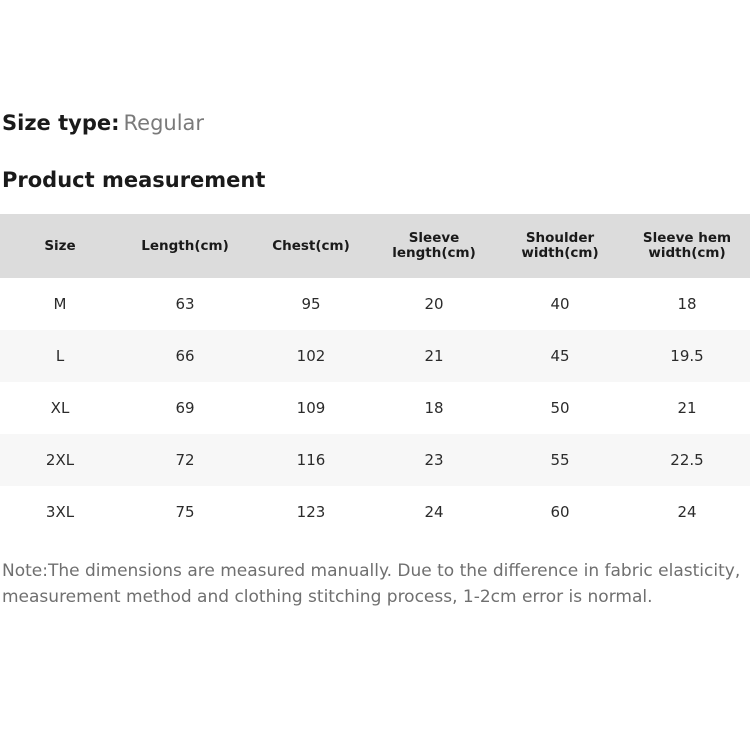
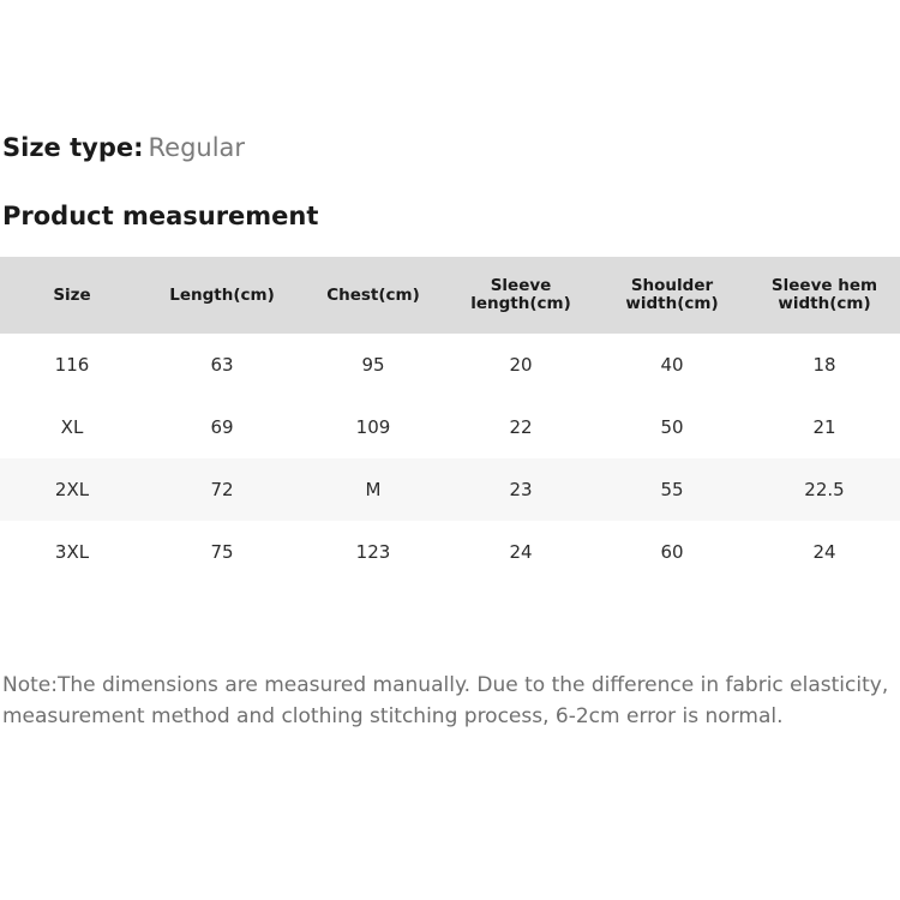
  Size type: Regular
  Product measurement
  Size	Length(cm)	Chest(cm)	Sleeve length(cm)	Shoulder width(cm)	Sleeve hem width(cm)
- M	63	95	20	40	18
+ 116	63	95	20	40	18
- L	66	102	21	45	19.5
- XL	69	109	18	50	21
+ XL	69	109	22	50	21
- 2XL	72	116	23	55	22.5
+ 2XL	72	M	23	55	22.5
  3XL	75	123	24	60	24
- Note:The dimensions are measured manually. Due to the difference in fabric elasticity, measurement method and clothing stitching process, 1-2cm error is normal.
+ Note:The dimensions are measured manually. Due to the difference in fabric elasticity, measurement method and clothing stitching process, 6-2cm error is normal.
